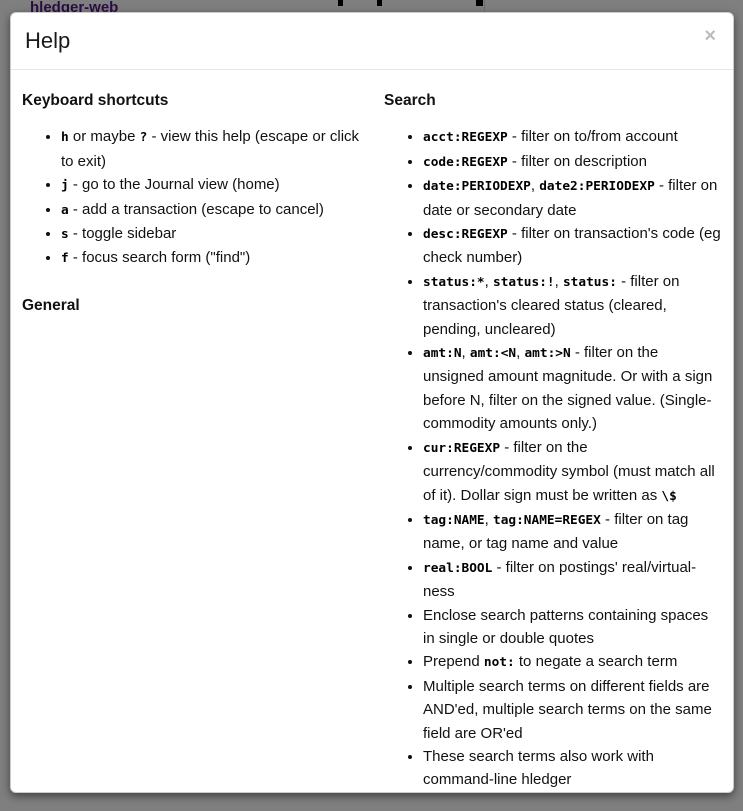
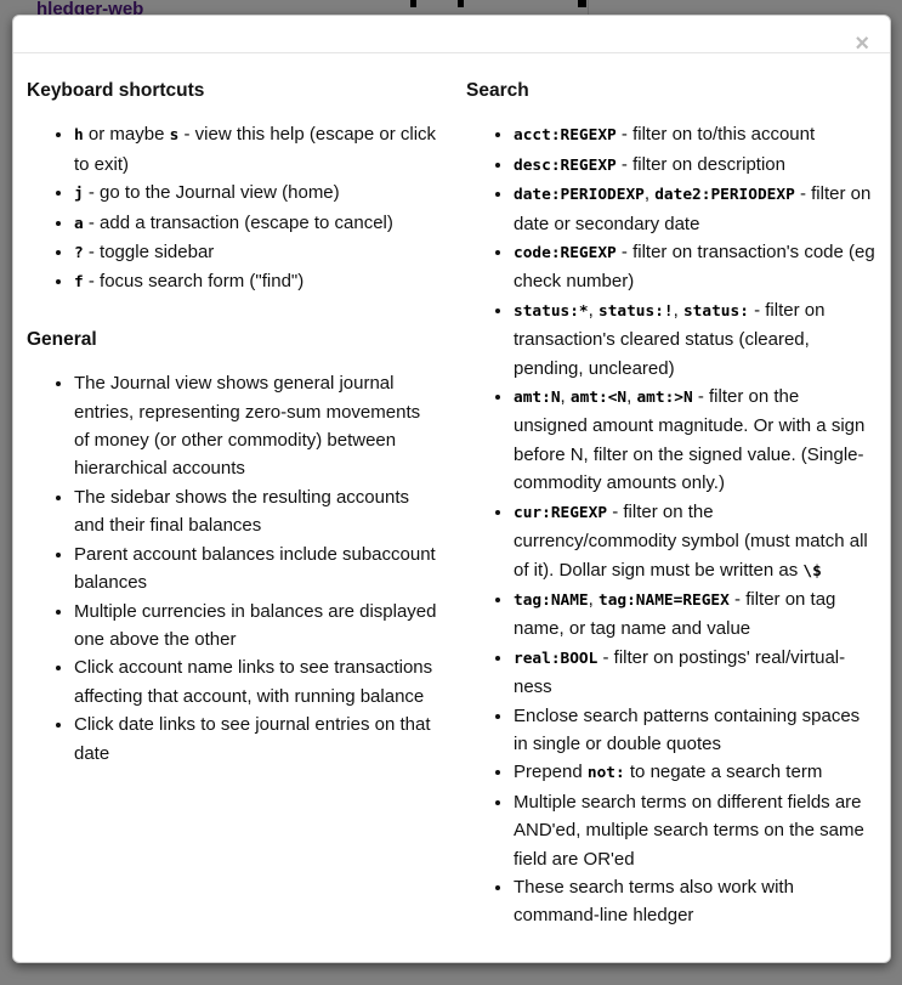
  hledger-web
- Help
  ×
  Keyboard shortcuts
- h or maybe ? - view this help (escape or click to exit)
+ h or maybe s - view this help (escape or click to exit)
  j - go to the Journal view (home)
  a - add a transaction (escape to cancel)
- s - toggle sidebar
+ ? - toggle sidebar
  f - focus search form ("find")
  General
+ The Journal view shows general journal entries, representing zero-sum movements of money (or other commodity) between hierarchical accounts
+ The sidebar shows the resulting accounts and their final balances
+ Parent account balances include subaccount balances
+ Multiple currencies in balances are displayed one above the other
+ Click account name links to see transactions affecting that account, with running balance
+ Click date links to see journal entries on that date
  Search
- acct:REGEXP - filter on to/from account
+ acct:REGEXP - filter on to/this account
- code:REGEXP - filter on description
+ desc:REGEXP - filter on description
  date:PERIODEXP, date2:PERIODEXP - filter on date or secondary date
- desc:REGEXP - filter on transaction's code (eg check number)
+ code:REGEXP - filter on transaction's code (eg check number)
  status:*, status:!, status: - filter on transaction's cleared status (cleared, pending, uncleared)
  amt:N, amt:<N, amt:>N - filter on the unsigned amount magnitude. Or with a sign before N, filter on the signed value. (Single-commodity amounts only.)
  cur:REGEXP - filter on the currency/commodity symbol (must match all of it). Dollar sign must be written as \$
  tag:NAME, tag:NAME=REGEX - filter on tag name, or tag name and value
  real:BOOL - filter on postings' real/virtual-ness
  Enclose search patterns containing spaces in single or double quotes
  Prepend not: to negate a search term
  Multiple search terms on different fields are AND'ed, multiple search terms on the same field are OR'ed
  These search terms also work with command-line hledger
